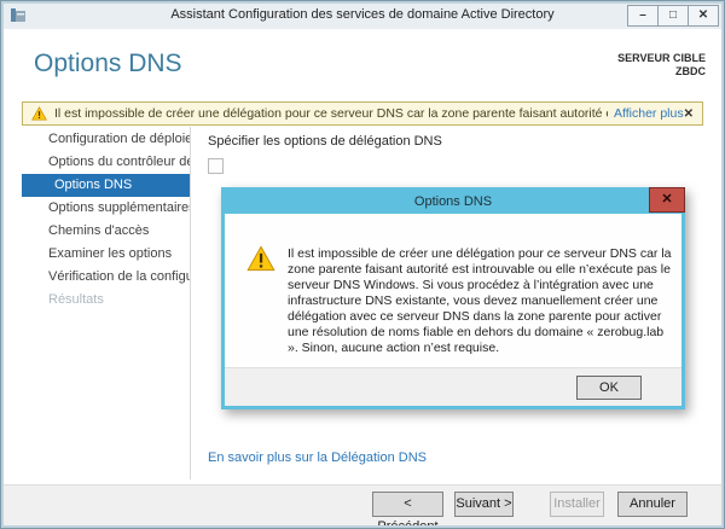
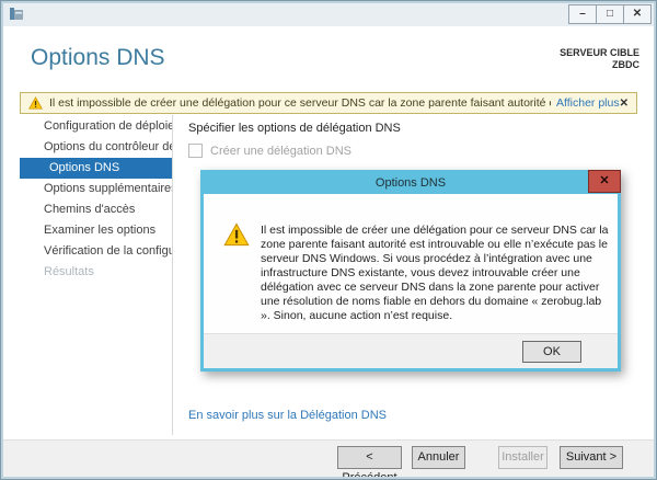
- Assistant Configuration des services de domaine Active Directory
  –
  □
  ✕
  Options DNS
  SERVEUR CIBLE
  ZBDC
  Il est impossible de créer une délégation pour ce serveur DNS car la zone parente faisant autorité
  Afficher plus
  ✕
  Configuration de déploi
  Options du contrôleur d
  Options DNS
  Options supplémentaire
  Chemins d'accès
  Examiner les options
  Vérification de la config
  Résultats
  Spécifier les options de délégation DNS
+ Créer une délégation DNS
  En savoir plus sur la Délégation DNS
  Options DNS
  ✕
- Il est impossible de créer une délégation pour ce serveur DNS car la zone parente faisant autorité est introuvable ou elle n’exécute pas le serveur DNS Windows. Si vous procédez à l’intégration avec une infrastructure DNS existante, vous devez manuellement créer une délégation avec ce serveur DNS dans la zone parente pour activer une résolution de noms fiable en dehors du domaine « zerobug.lab ». Sinon, aucune action n’est requise.
+ Il est impossible de créer une délégation pour ce serveur DNS car la zone parente faisant autorité est introuvable ou elle n’exécute pas le serveur DNS Windows. Si vous procédez à l’intégration avec une infrastructure DNS existante, vous devez introuvable créer une délégation avec ce serveur DNS dans la zone parente pour activer une résolution de noms fiable en dehors du domaine « zerobug.lab ». Sinon, aucune action n’est requise.
  OK
- Suivant >
+ Annuler
  Installer
- Annuler
+ Suivant >
